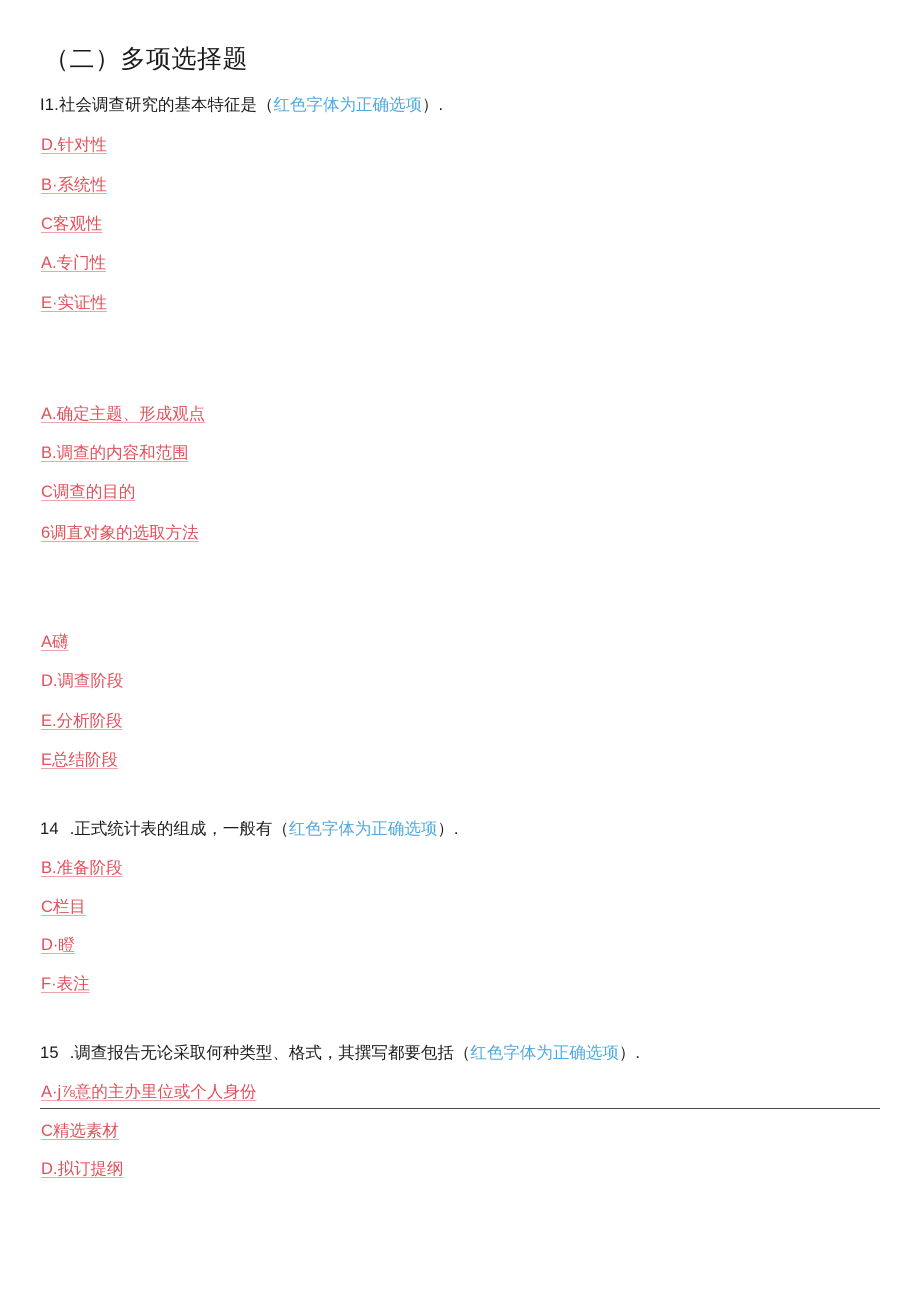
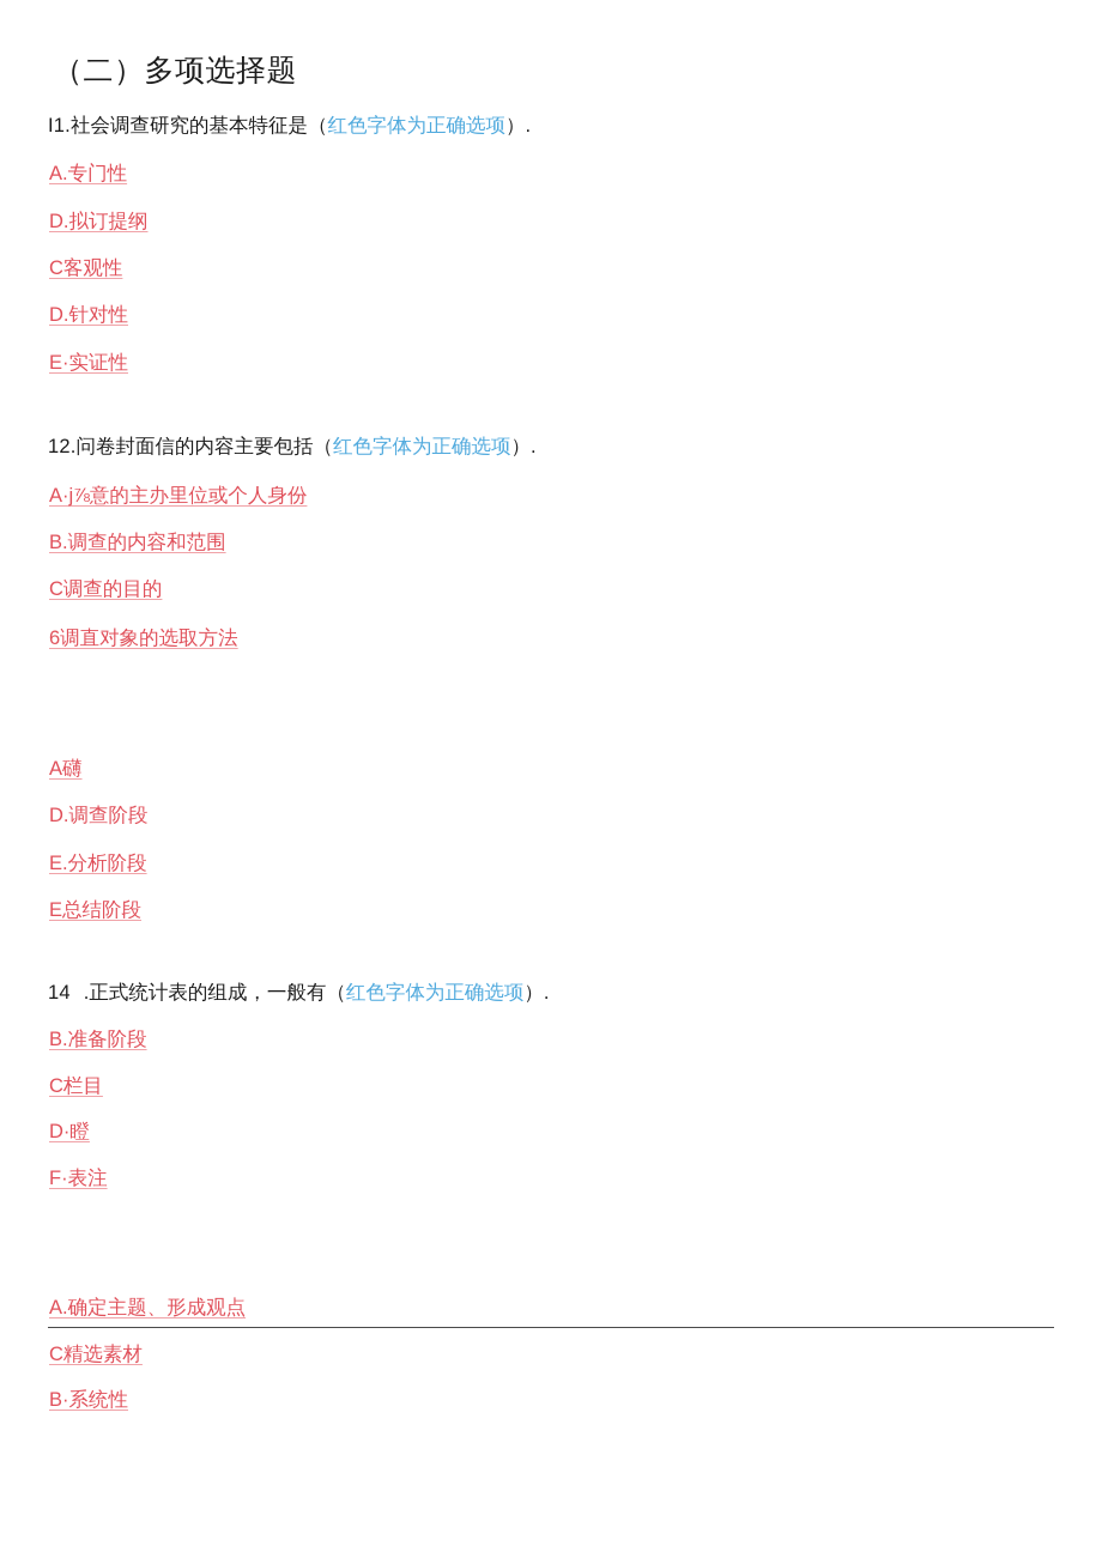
  （二）多项选择题
  I1.社会调查研究的基本特征是（红色字体为正确选项）.
- D.针对性
+ A.专门性
- B·系统性
+ D.拟订提纲
  C客观性
- A.专门性
+ D.针对性
  E·实证性
+ 12.问卷封面信的内容主要包括（红色字体为正确选项）.
- A.确定主题、形成观点
+ A·j⅞意的主办里位或个人身份
  B.调查的内容和范围
  C调查的目的
  6调直对象的选取方法
  A礴
  D.调查阶段
  E.分析阶段
  E总结阶段
  14 .正式统计表的组成，一般有（红色字体为正确选项）.
  B.准备阶段
  C栏目
  D·瞪
  F·表注
- 15 .调查报告无论采取何种类型、格式，其撰写都要包括（红色字体为正确选项）.
- A·j⅞意的主办里位或个人身份
+ A.确定主题、形成观点
  C精选素材
- D.拟订提纲
+ B·系统性
